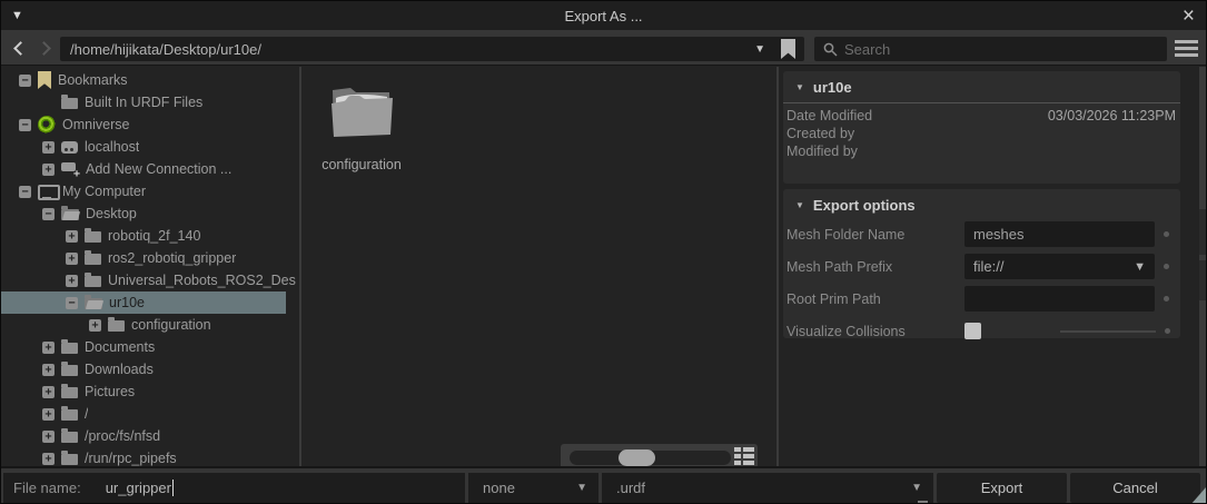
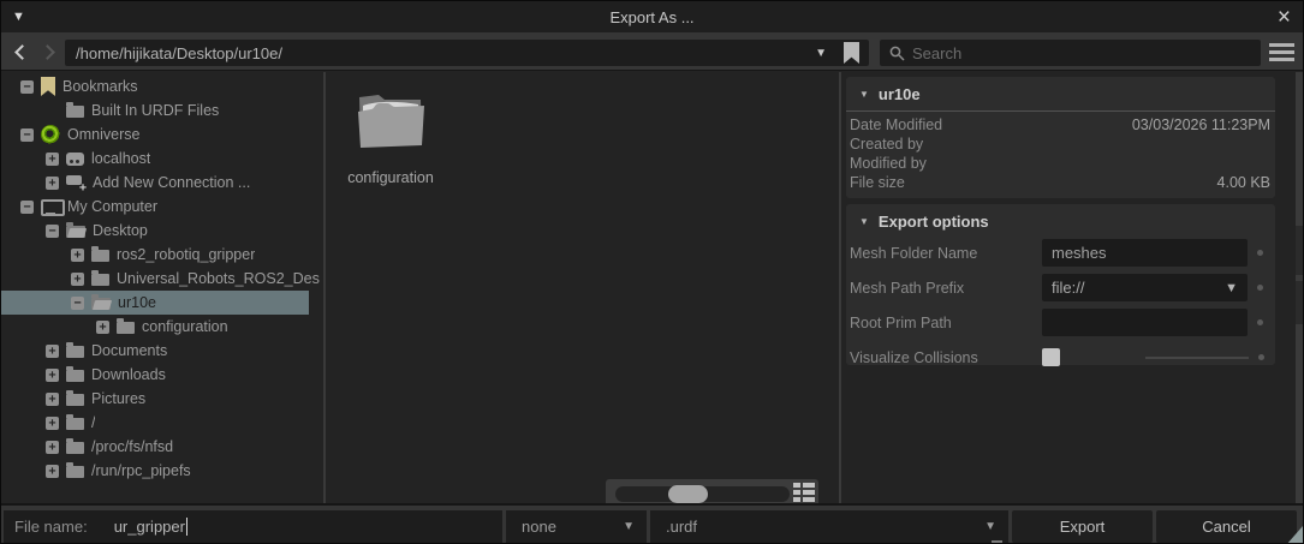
  ▼
  Export As ...
  ×
  /home/hijikata/Desktop/ur10e/
  ▼
  Search
  Bookmarks
  Built In URDF Files
  Omniverse
  localhost
  Add New Connection ...
  My Computer
  Desktop
- robotiq_2f_140
  ros2_robotiq_gripper
  Universal_Robots_ROS2_Des
  ur10e
  configuration
  Documents
  Downloads
  Pictures
  /
  /proc/fs/nfsd
  /run/rpc_pipefs
  configuration
  ▼
  ur10e
  Date Modified
  03/03/2026 11:23PM
  Created by
  Modified by
+ File size
+ 4.00 KB
  ▼
  Export options
  Mesh Folder Name
  meshes
  Mesh Path Prefix
  file://
  ▼
  Root Prim Path
  Visualize Collisions
  File name:
  ur_gripper
  none
  ▼
  .urdf
  ▼
  Export
  Cancel
